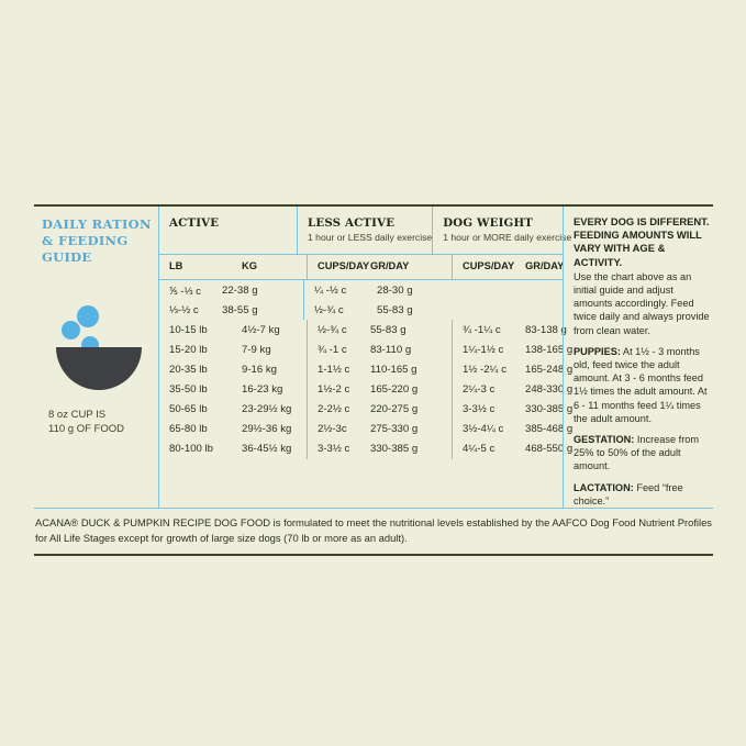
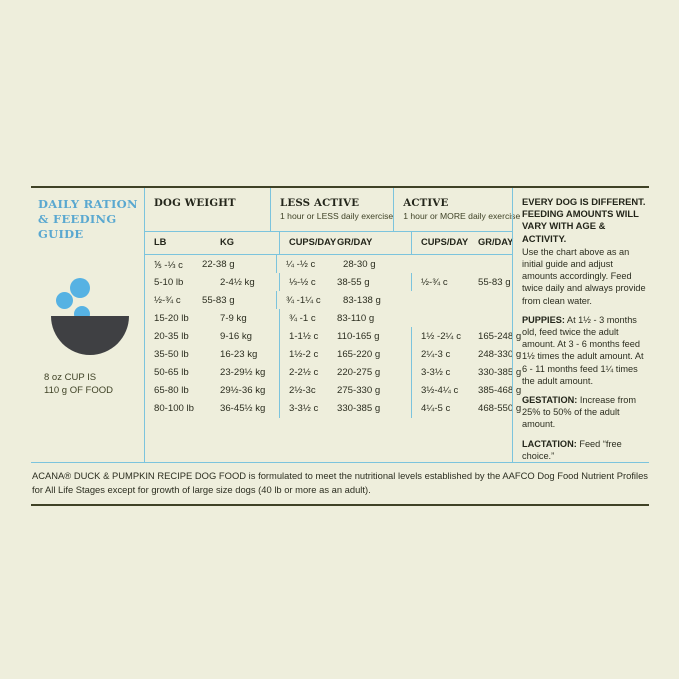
  DAILY RATION
  & FEEDING
  GUIDE
  8 oz CUP IS
  110 g OF FOOD
- ACTIVE
+ DOG WEIGHT
  LESS ACTIVE
  1 hour or LESS daily exercise
- DOG WEIGHT
+ ACTIVE
  1 hour or MORE daily exercise
  LB
  KG
  CUPS/DAY
  GR/DAY
  CUPS/DAY
  GR/DAY
  ⅕ -⅓ c
  22-38 g
  ¼ -½ c
  28-30 g
+ 5-10 lb
+ 2-4½ kg
  ⅓-½ c
  38-55 g
  ½-¾ c
  55-83 g
- 10-15 lb
- 4½-7 kg
  ½-¾ c
  55-83 g
  ¾ -1¼ c
  83-138 g
  15-20 lb
  7-9 kg
  ¾ -1 c
  83-110 g
- 1¼-1½ c
- 138-165 g
  20-35 lb
  9-16 kg
  1-1½ c
  110-165 g
  1½ -2¼ c
  165-248 g
  35-50 lb
  16-23 kg
  1½-2 c
  165-220 g
  2¼-3 c
  248-330 g
  50-65 lb
  23-29½ kg
  2-2½ c
  220-275 g
  3-3½ c
  330-385 g
  65-80 lb
  29½-36 kg
  2½-3c
  275-330 g
  3½-4¼ c
  385-468 g
  80-100 lb
  36-45½ kg
  3-3½ c
  330-385 g
  4¼-5 c
  468-550 g
  EVERY DOG IS DIFFERENT. FEEDING AMOUNTS WILL VARY WITH AGE & ACTIVITY.
  Use the chart above as an initial guide and adjust amounts accordingly. Feed twice daily and always provide from clean water.
  PUPPIES: At 1½ - 3 months old, feed twice the adult amount. At 3 - 6 months feed 1½ times the adult amount. At 6 - 11 months feed 1¼ times the adult amount.
  GESTATION: Increase from 25% to 50% of the adult amount.
  LACTATION: Feed “free choice.”
- ACANA® DUCK & PUMPKIN RECIPE DOG FOOD is formulated to meet the nutritional levels established by the AAFCO Dog Food Nutrient Profiles for All Life Stages except for growth of large size dogs (70 lb or more as an adult).
+ ACANA® DUCK & PUMPKIN RECIPE DOG FOOD is formulated to meet the nutritional levels established by the AAFCO Dog Food Nutrient Profiles for All Life Stages except for growth of large size dogs (40 lb or more as an adult).
